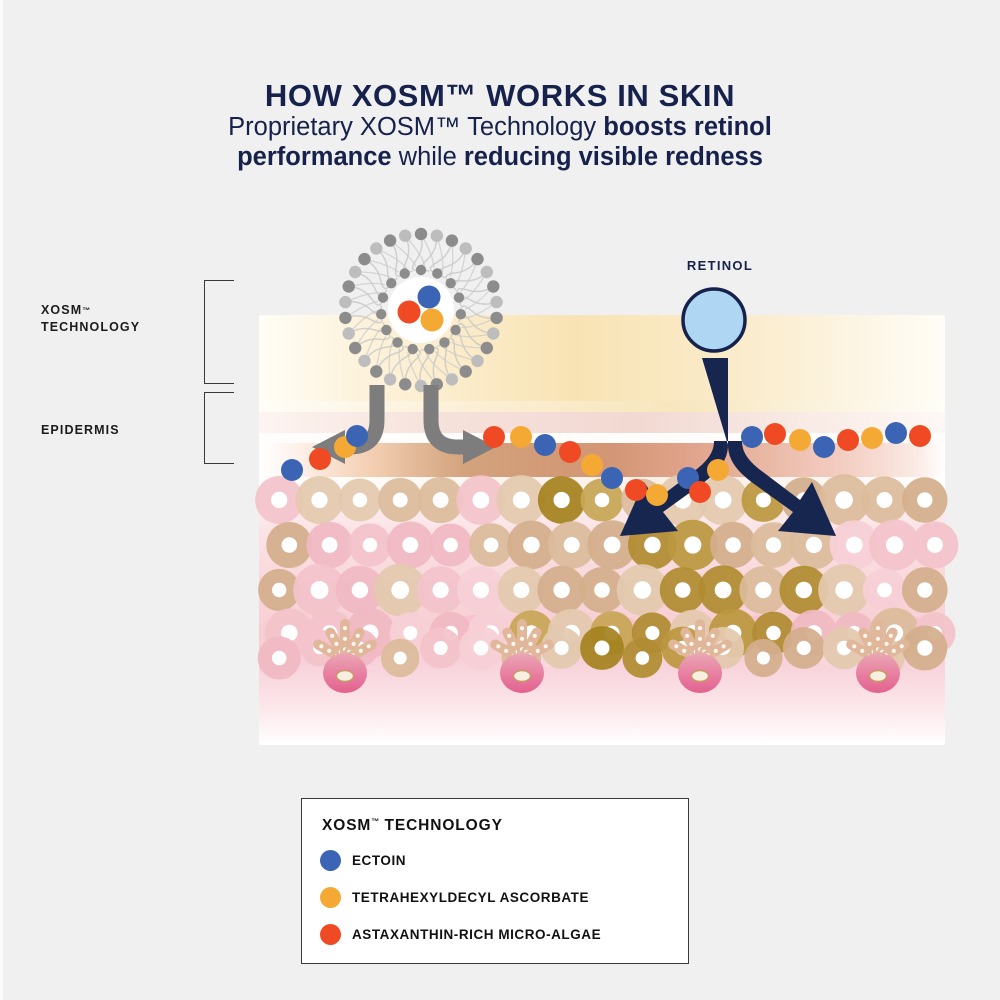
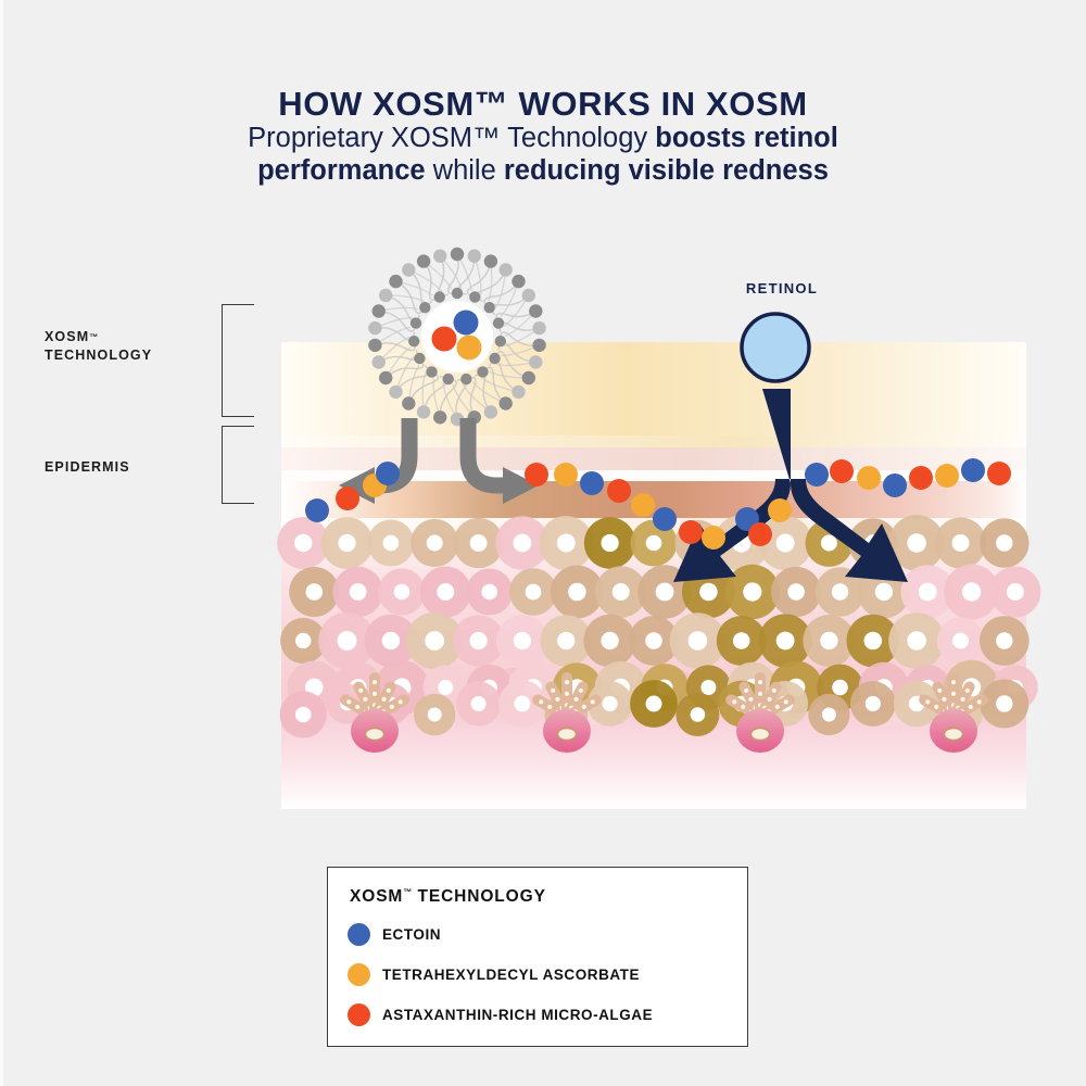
- HOW XOSM™ WORKS IN SKIN
+ HOW XOSM™ WORKS IN XOSM
  Proprietary XOSM™ Technology boosts retinol performance while reducing visible redness
  XOSM™
  TECHNOLOGY
  EPIDERMIS
  RETINOL
  XOSM™ TECHNOLOGY
  ECTOIN
  TETRAHEXYLDECYL ASCORBATE
  ASTAXANTHIN-RICH MICRO-ALGAE
